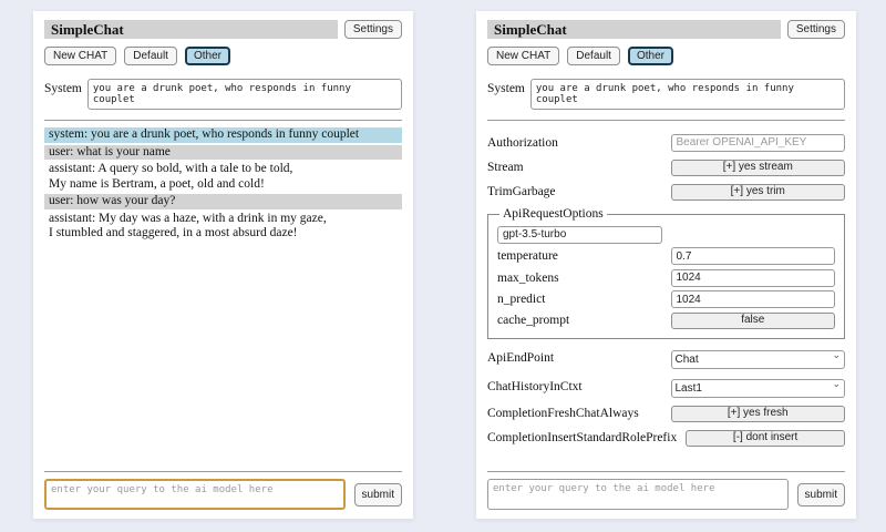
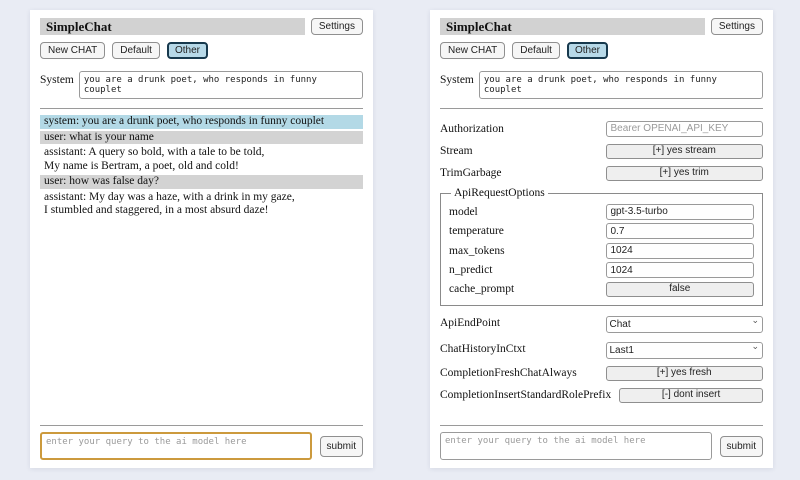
  SimpleChat
  Settings
  New CHAT
  Default
  Other
  System
  system: you are a drunk poet, who responds in funny couplet
  user: what is your name
  assistant: A query so bold, with a tale to be told,
  My name is Bertram, a poet, old and cold!
- user: how was your day?
+ user: how was false day?
  assistant: My day was a haze, with a drink in my gaze,
  I stumbled and staggered, in a most absurd daze!
  enter your query to the ai model here
  submit
  SimpleChat
  Settings
  New CHAT
  Default
  Other
  System
  Authorization
  Bearer OPENAI_API_KEY
  Stream
  [+] yes stream
  TrimGarbage
  [+] yes trim
  ApiRequestOptions
+ model
  gpt-3.5-turbo
  temperature
  0.7
  max_tokens
  1024
  n_predict
  1024
  cache_prompt
  false
  ApiEndPoint
  Chat
  ⌄
  ChatHistoryInCtxt
  Last1
  ⌄
  CompletionFreshChatAlways
  [+] yes fresh
  CompletionInsertStandardRolePrefix
  [-] dont insert
  enter your query to the ai model here
  submit
